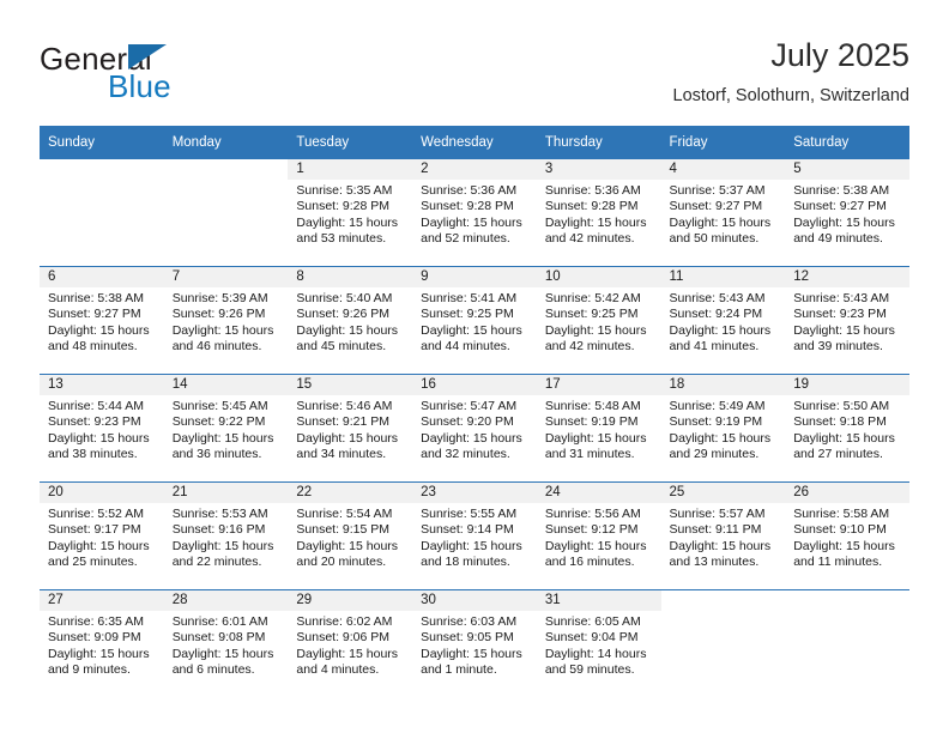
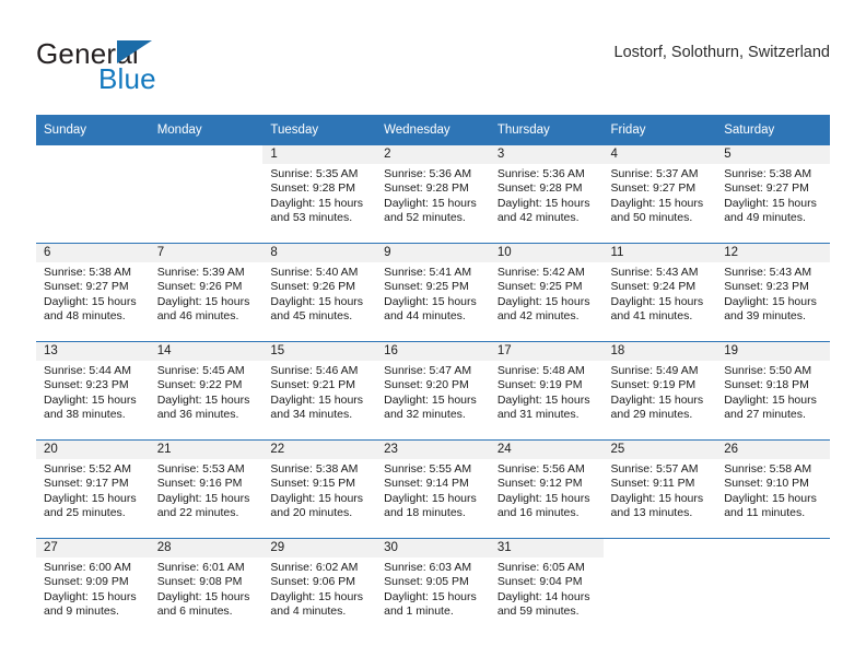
  General
  Blue
- July 2025
  Lostorf, Solothurn, Switzerland
  Sunday	Monday	Tuesday	Wednesday	Thursday	Friday	Saturday
  		1 Sunrise: 5:35 AM Sunset: 9:28 PM Daylight: 15 hours and 53 minutes.	2 Sunrise: 5:36 AM Sunset: 9:28 PM Daylight: 15 hours and 52 minutes.	3 Sunrise: 5:36 AM Sunset: 9:28 PM Daylight: 15 hours and 42 minutes.	4 Sunrise: 5:37 AM Sunset: 9:27 PM Daylight: 15 hours and 50 minutes.	5 Sunrise: 5:38 AM Sunset: 9:27 PM Daylight: 15 hours and 49 minutes.
  6 Sunrise: 5:38 AM Sunset: 9:27 PM Daylight: 15 hours and 48 minutes.	7 Sunrise: 5:39 AM Sunset: 9:26 PM Daylight: 15 hours and 46 minutes.	8 Sunrise: 5:40 AM Sunset: 9:26 PM Daylight: 15 hours and 45 minutes.	9 Sunrise: 5:41 AM Sunset: 9:25 PM Daylight: 15 hours and 44 minutes.	10 Sunrise: 5:42 AM Sunset: 9:25 PM Daylight: 15 hours and 42 minutes.	11 Sunrise: 5:43 AM Sunset: 9:24 PM Daylight: 15 hours and 41 minutes.	12 Sunrise: 5:43 AM Sunset: 9:23 PM Daylight: 15 hours and 39 minutes.
  13 Sunrise: 5:44 AM Sunset: 9:23 PM Daylight: 15 hours and 38 minutes.	14 Sunrise: 5:45 AM Sunset: 9:22 PM Daylight: 15 hours and 36 minutes.	15 Sunrise: 5:46 AM Sunset: 9:21 PM Daylight: 15 hours and 34 minutes.	16 Sunrise: 5:47 AM Sunset: 9:20 PM Daylight: 15 hours and 32 minutes.	17 Sunrise: 5:48 AM Sunset: 9:19 PM Daylight: 15 hours and 31 minutes.	18 Sunrise: 5:49 AM Sunset: 9:19 PM Daylight: 15 hours and 29 minutes.	19 Sunrise: 5:50 AM Sunset: 9:18 PM Daylight: 15 hours and 27 minutes.
- 20 Sunrise: 5:52 AM Sunset: 9:17 PM Daylight: 15 hours and 25 minutes.	21 Sunrise: 5:53 AM Sunset: 9:16 PM Daylight: 15 hours and 22 minutes.	22 Sunrise: 5:54 AM Sunset: 9:15 PM Daylight: 15 hours and 20 minutes.	23 Sunrise: 5:55 AM Sunset: 9:14 PM Daylight: 15 hours and 18 minutes.	24 Sunrise: 5:56 AM Sunset: 9:12 PM Daylight: 15 hours and 16 minutes.	25 Sunrise: 5:57 AM Sunset: 9:11 PM Daylight: 15 hours and 13 minutes.	26 Sunrise: 5:58 AM Sunset: 9:10 PM Daylight: 15 hours and 11 minutes.
+ 20 Sunrise: 5:52 AM Sunset: 9:17 PM Daylight: 15 hours and 25 minutes.	21 Sunrise: 5:53 AM Sunset: 9:16 PM Daylight: 15 hours and 22 minutes.	22 Sunrise: 5:38 AM Sunset: 9:15 PM Daylight: 15 hours and 20 minutes.	23 Sunrise: 5:55 AM Sunset: 9:14 PM Daylight: 15 hours and 18 minutes.	24 Sunrise: 5:56 AM Sunset: 9:12 PM Daylight: 15 hours and 16 minutes.	25 Sunrise: 5:57 AM Sunset: 9:11 PM Daylight: 15 hours and 13 minutes.	26 Sunrise: 5:58 AM Sunset: 9:10 PM Daylight: 15 hours and 11 minutes.
- 27 Sunrise: 6:35 AM Sunset: 9:09 PM Daylight: 15 hours and 9 minutes.	28 Sunrise: 6:01 AM Sunset: 9:08 PM Daylight: 15 hours and 6 minutes.	29 Sunrise: 6:02 AM Sunset: 9:06 PM Daylight: 15 hours and 4 minutes.	30 Sunrise: 6:03 AM Sunset: 9:05 PM Daylight: 15 hours and 1 minute.	31 Sunrise: 6:05 AM Sunset: 9:04 PM Daylight: 14 hours and 59 minutes.
+ 27 Sunrise: 6:00 AM Sunset: 9:09 PM Daylight: 15 hours and 9 minutes.	28 Sunrise: 6:01 AM Sunset: 9:08 PM Daylight: 15 hours and 6 minutes.	29 Sunrise: 6:02 AM Sunset: 9:06 PM Daylight: 15 hours and 4 minutes.	30 Sunrise: 6:03 AM Sunset: 9:05 PM Daylight: 15 hours and 1 minute.	31 Sunrise: 6:05 AM Sunset: 9:04 PM Daylight: 14 hours and 59 minutes.
